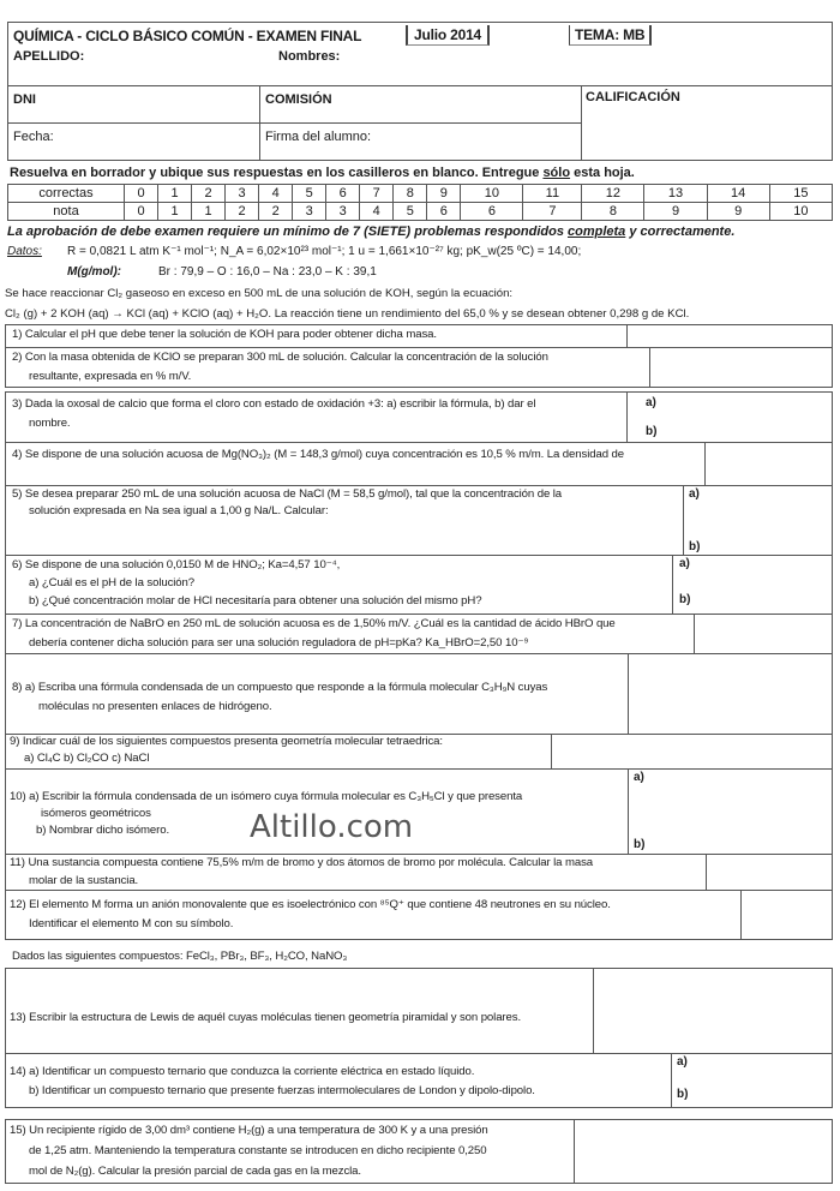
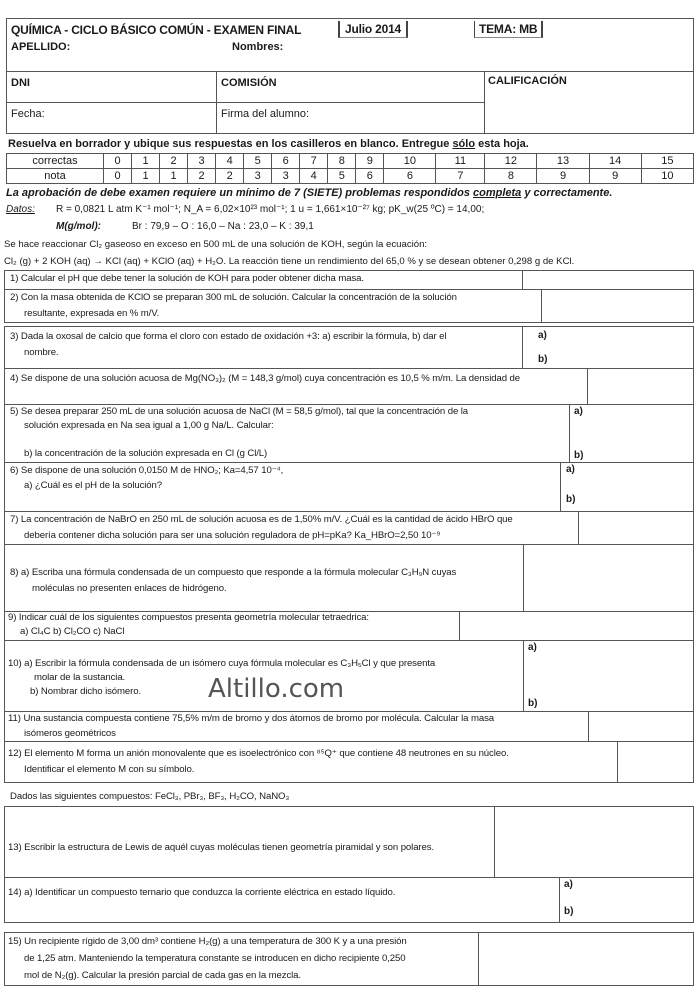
  QUÍMICA - CICLO BÁSICO COMÚN - EXAMEN FINAL
  Julio 2014
  TEMA: MB
  APELLIDO:
  Nombres:
  DNI
  COMISIÓN
  CALIFICACIÓN
  Fecha:
  Firma del alumno:
  Resuelva en borrador y ubique sus respuestas en los casilleros en blanco. Entregue sólo esta hoja.
  correctas	0	1	2	3	4	5	6	7	8	9	10	11	12	13	14	15
  nota	0	1	1	2	2	3	3	4	5	6	6	7	8	9	9	10
  La aprobación de debe examen requiere un mínimo de 7 (SIETE) problemas respondidos completa y correctamente.
  Datos:
  R = 0,0821 L atm K⁻¹ mol⁻¹; N_A = 6,02×10²³ mol⁻¹; 1 u = 1,661×10⁻²⁷ kg; pK_w(25 ºC) = 14,00;
  M(g/mol):
  Br : 79,9 – O : 16,0 – Na : 23,0 – K : 39,1
  Se hace reaccionar Cl₂ gaseoso en exceso en 500 mL de una solución de KOH, según la ecuación:
  Cl₂ (g) + 2 KOH (aq) → KCl (aq) + KClO (aq) + H₂O. La reacción tiene un rendimiento del 65,0 % y se desean obtener 0,298 g de KCl.
  1) Calcular el pH que debe tener la solución de KOH para poder obtener dicha masa.
  2) Con la masa obtenida de KClO se preparan 300 mL de solución. Calcular la concentración de la solución
  resultante, expresada en % m/V.
  3) Dada la oxosal de calcio que forma el cloro con estado de oxidación +3: a) escribir la fórmula, b) dar el
  nombre.
  a)
  b)
  4) Se dispone de una solución acuosa de Mg(NO₃)₂ (M = 148,3 g/mol) cuya concentración es 10,5 % m/m. La densidad de
  5) Se desea preparar 250 mL de una solución acuosa de NaCl (M = 58,5 g/mol), tal que la concentración de la
  solución expresada en Na sea igual a 1,00 g Na/L. Calcular:
+ b) la concentración de la solución expresada en Cl (g Cl/L)
  a)
  b)
  6) Se dispone de una solución 0,0150 M de HNO₂; Ka=4,57 10⁻⁴,
  a) ¿Cuál es el pH de la solución?
- b) ¿Qué concentración molar de HCl necesitaría para obtener una solución del mismo pH?
  a)
  b)
  7) La concentración de NaBrO en 250 mL de solución acuosa es de 1,50% m/V. ¿Cuál es la cantidad de ácido HBrO que
  debería contener dicha solución para ser una solución reguladora de pH=pKa? Ka_HBrO=2,50 10⁻⁹
  8) a) Escriba una fórmula condensada de un compuesto que responde a la fórmula molecular C₃H₉N cuyas
  moléculas no presenten enlaces de hidrógeno.
  9) Indicar cuál de los siguientes compuestos presenta geometría molecular tetraedrica:
  a) Cl₄C b) Cl₂CO c) NaCl
  10) a) Escribir la fórmula condensada de un isómero cuya fórmula molecular es C₃H₅Cl y que presenta
- isómeros geométricos
+ molar de la sustancia.
  b) Nombrar dicho isómero.
  Altillo.com
  a)
  b)
  11) Una sustancia compuesta contiene 75,5% m/m de bromo y dos átomos de bromo por molécula. Calcular la masa
- molar de la sustancia.
+ isómeros geométricos
  12) El elemento M forma un anión monovalente que es isoelectrónico con ⁸⁵Q⁺ que contiene 48 neutrones en su núcleo.
  Identificar el elemento M con su símbolo.
  Dados las siguientes compuestos: FeCl₃, PBr₃, BF₃, H₂CO, NaNO₃
  13) Escribir la estructura de Lewis de aquél cuyas moléculas tienen geometría piramidal y son polares.
  14) a) Identificar un compuesto ternario que conduzca la corriente eléctrica en estado líquido.
- b) Identificar un compuesto ternario que presente fuerzas intermoleculares de London y dipolo-dipolo.
  a)
  b)
  15) Un recipiente rígido de 3,00 dm³ contiene H₂(g) a una temperatura de 300 K y a una presión
  de 1,25 atm. Manteniendo la temperatura constante se introducen en dicho recipiente 0,250
  mol de N₂(g). Calcular la presión parcial de cada gas en la mezcla.
